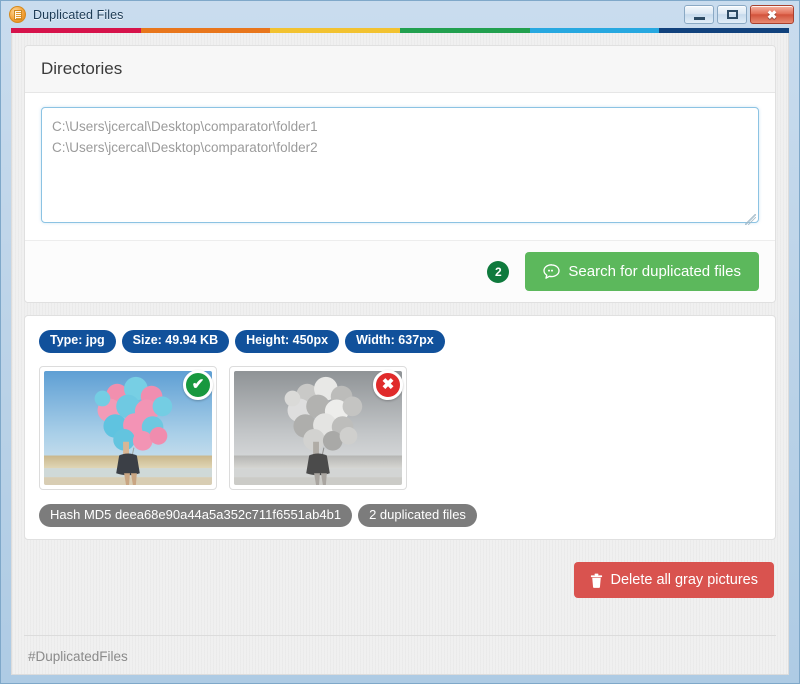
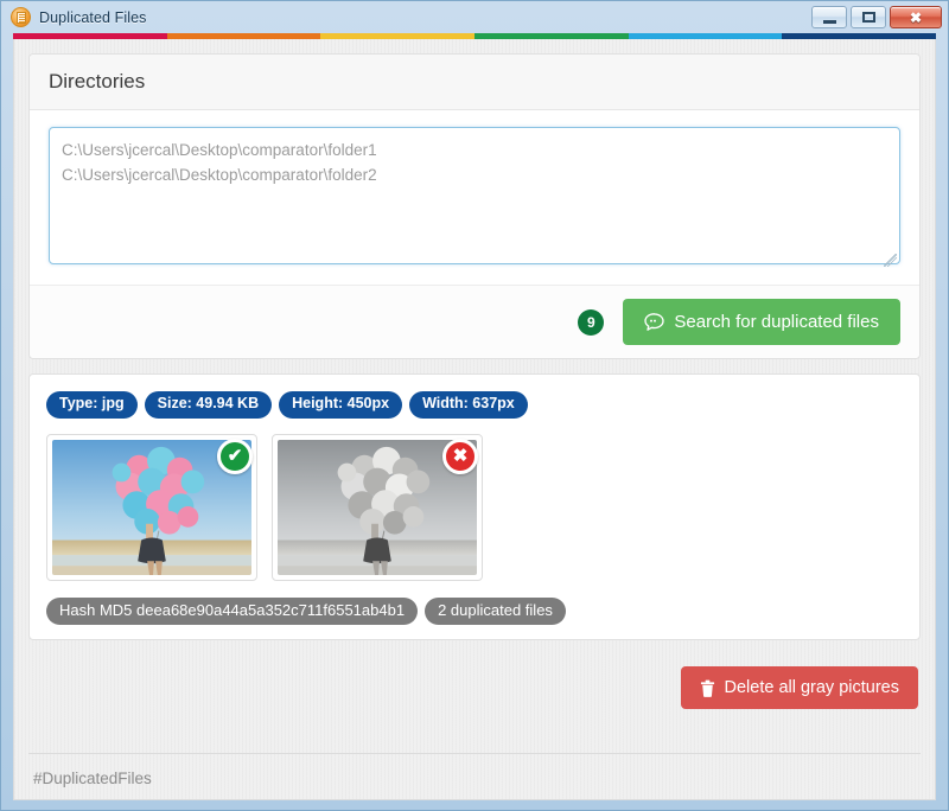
  Duplicated Files
  ✖
  Directories
  C:\Users\jcercal\Desktop\comparator\folder1
  C:\Users\jcercal\Desktop\comparator\folder2
- 2
+ 9
  Search for duplicated files
  Type: jpg
  Size: 49.94 KB
  Height: 450px
  Width: 637px
  ✔
  ✖
  Hash MD5 deea68e90a44a5a352c711f6551ab4b1
  2 duplicated files
  Delete all gray pictures
  #DuplicatedFiles
